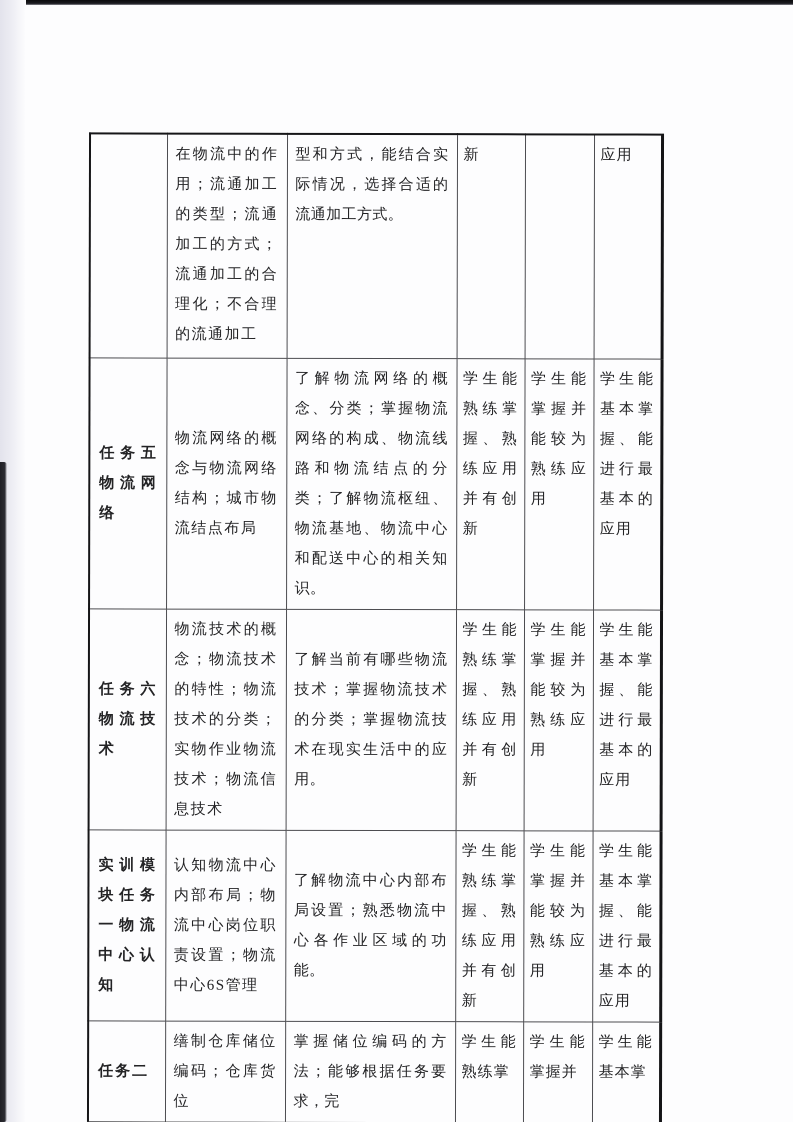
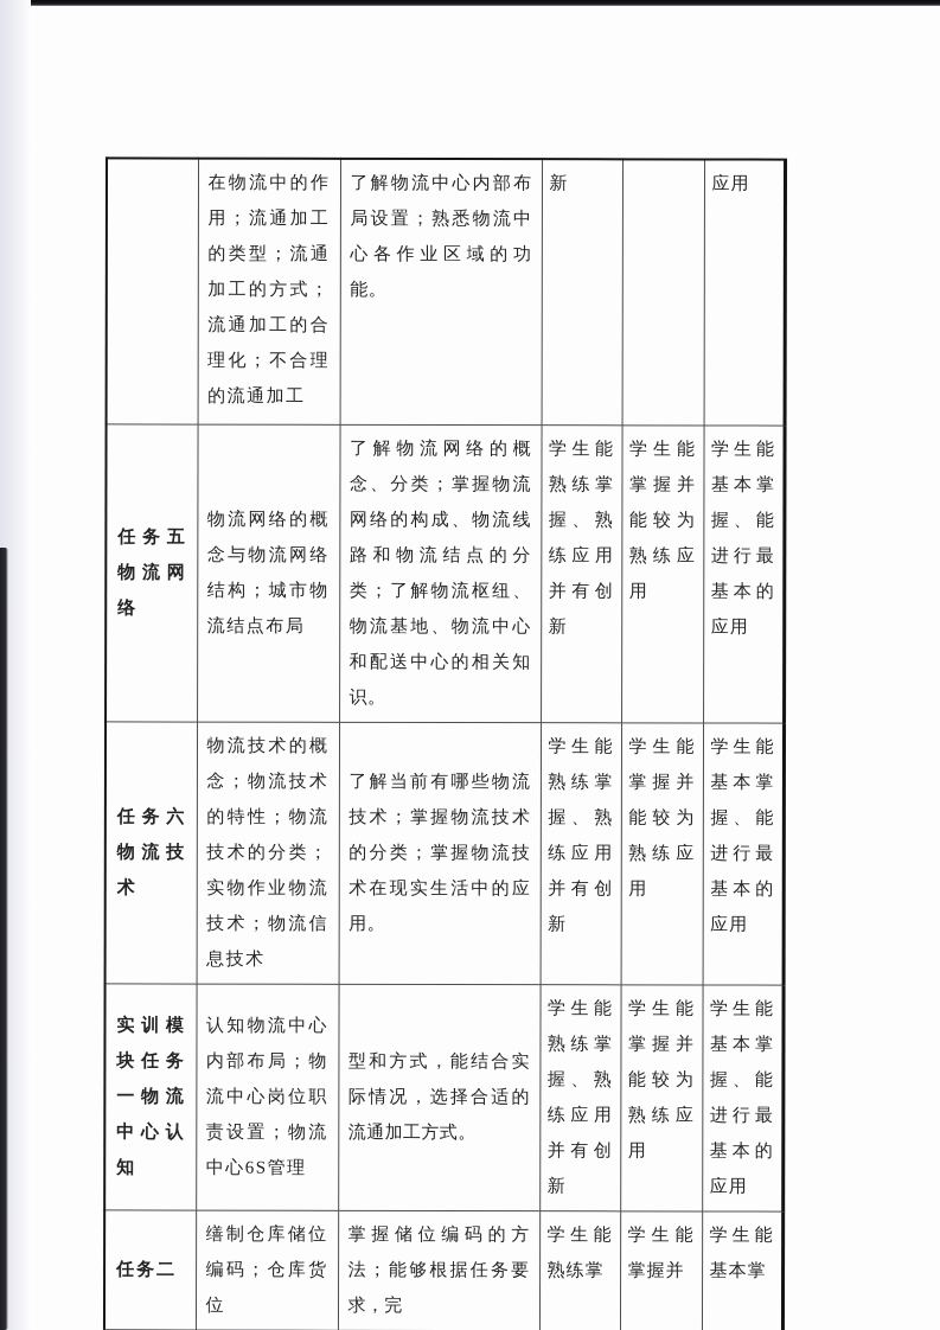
- 	在物流中的作用；流通加工的类型；流通加工的方式；流通加工的合理化；不合理的流通加工	型和方式，能结合实际情况，选择合适的流通加工方式。	新		应用
+ 	在物流中的作用；流通加工的类型；流通加工的方式；流通加工的合理化；不合理的流通加工	了解物流中心内部布局设置；熟悉物流中心各作业区域的功能。	新		应用
  任务五物流网络	物流网络的概念与物流网络结构；城市物流结点布局	了解物流网络的概念、分类；掌握物流网络的构成、物流线路和物流结点的分类；了解物流枢纽、物流基地、物流中心和配送中心的相关知识。	学生能熟练掌握、熟练应用并有创新	学生能掌握并能较为熟练应用	学生能基本掌握、能进行最基本的应用
  任务六物流技术	物流技术的概念；物流技术的特性；物流技术的分类；实物作业物流技术；物流信息技术	了解当前有哪些物流技术；掌握物流技术的分类；掌握物流技术在现实生活中的应用。	学生能熟练掌握、熟练应用并有创新	学生能掌握并能较为熟练应用	学生能基本掌握、能进行最基本的应用
- 实训模块任务一物流中心认知	认知物流中心内部布局；物流中心岗位职责设置；物流中心6S管理	了解物流中心内部布局设置；熟悉物流中心各作业区域的功能。	学生能熟练掌握、熟练应用并有创新	学生能掌握并能较为熟练应用	学生能基本掌握、能进行最基本的应用
+ 实训模块任务一物流中心认知	认知物流中心内部布局；物流中心岗位职责设置；物流中心6S管理	型和方式，能结合实际情况，选择合适的流通加工方式。	学生能熟练掌握、熟练应用并有创新	学生能掌握并能较为熟练应用	学生能基本掌握、能进行最基本的应用
  任务二	缮制仓库储位编码；仓库货位	掌握储位编码的方法；能够根据任务要求，完	学生能熟练掌	学生能掌握并	学生能基本掌
